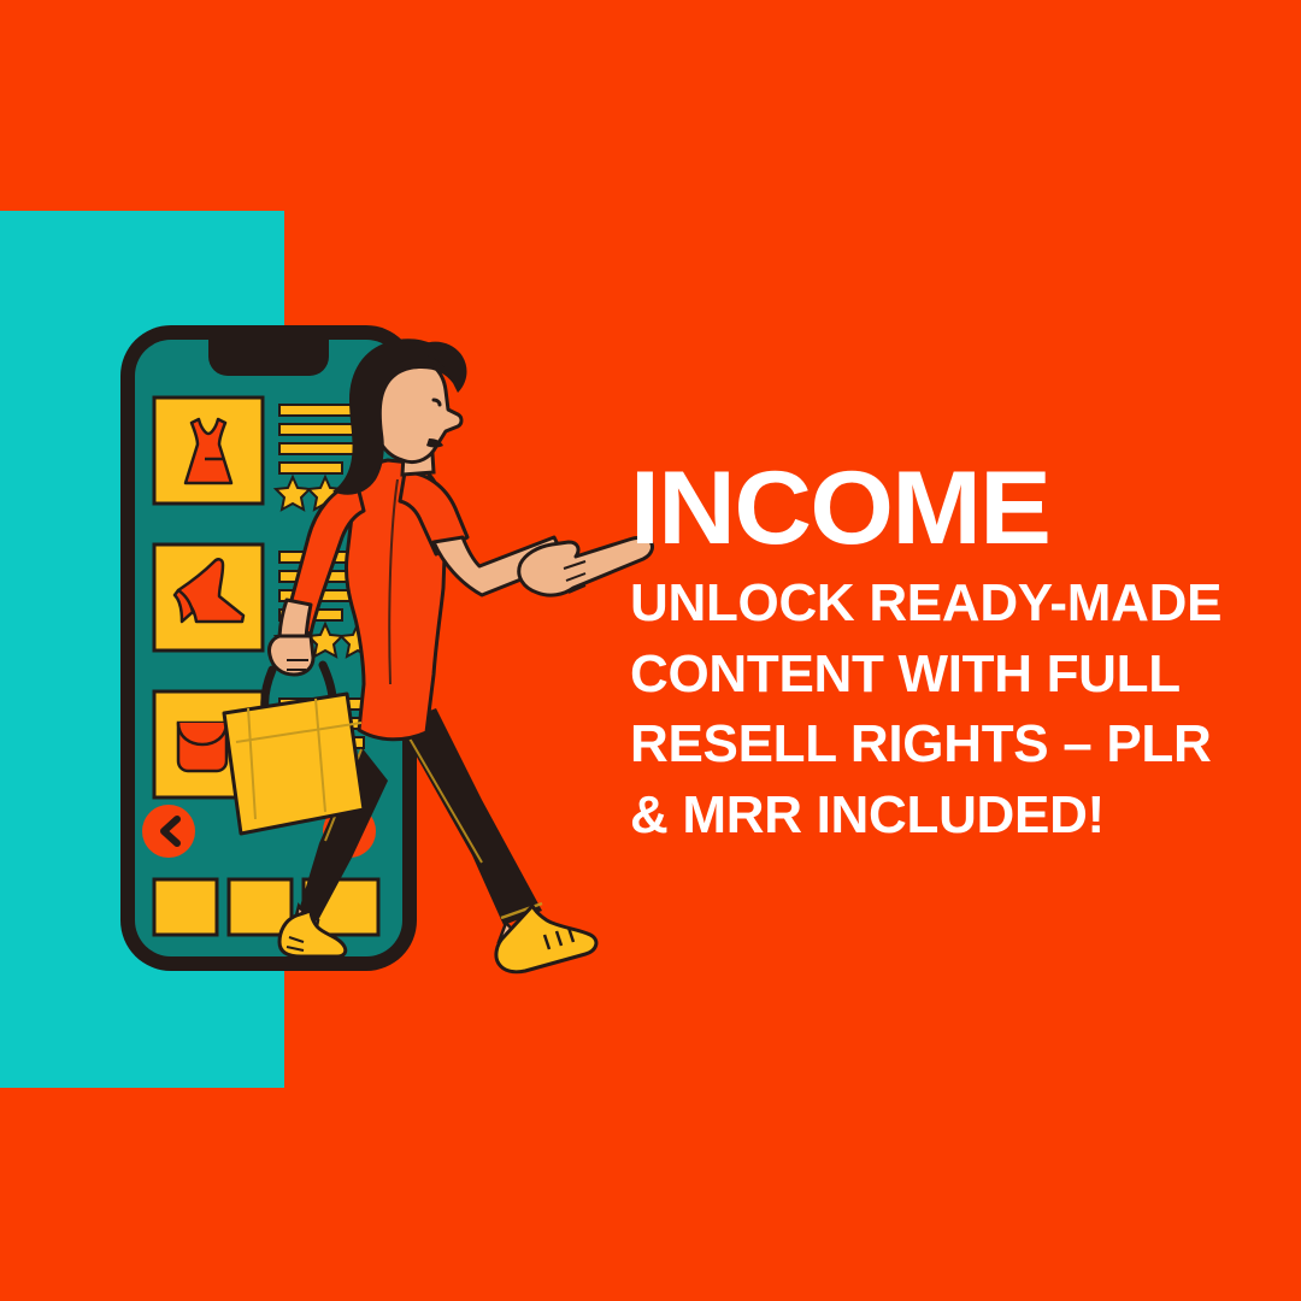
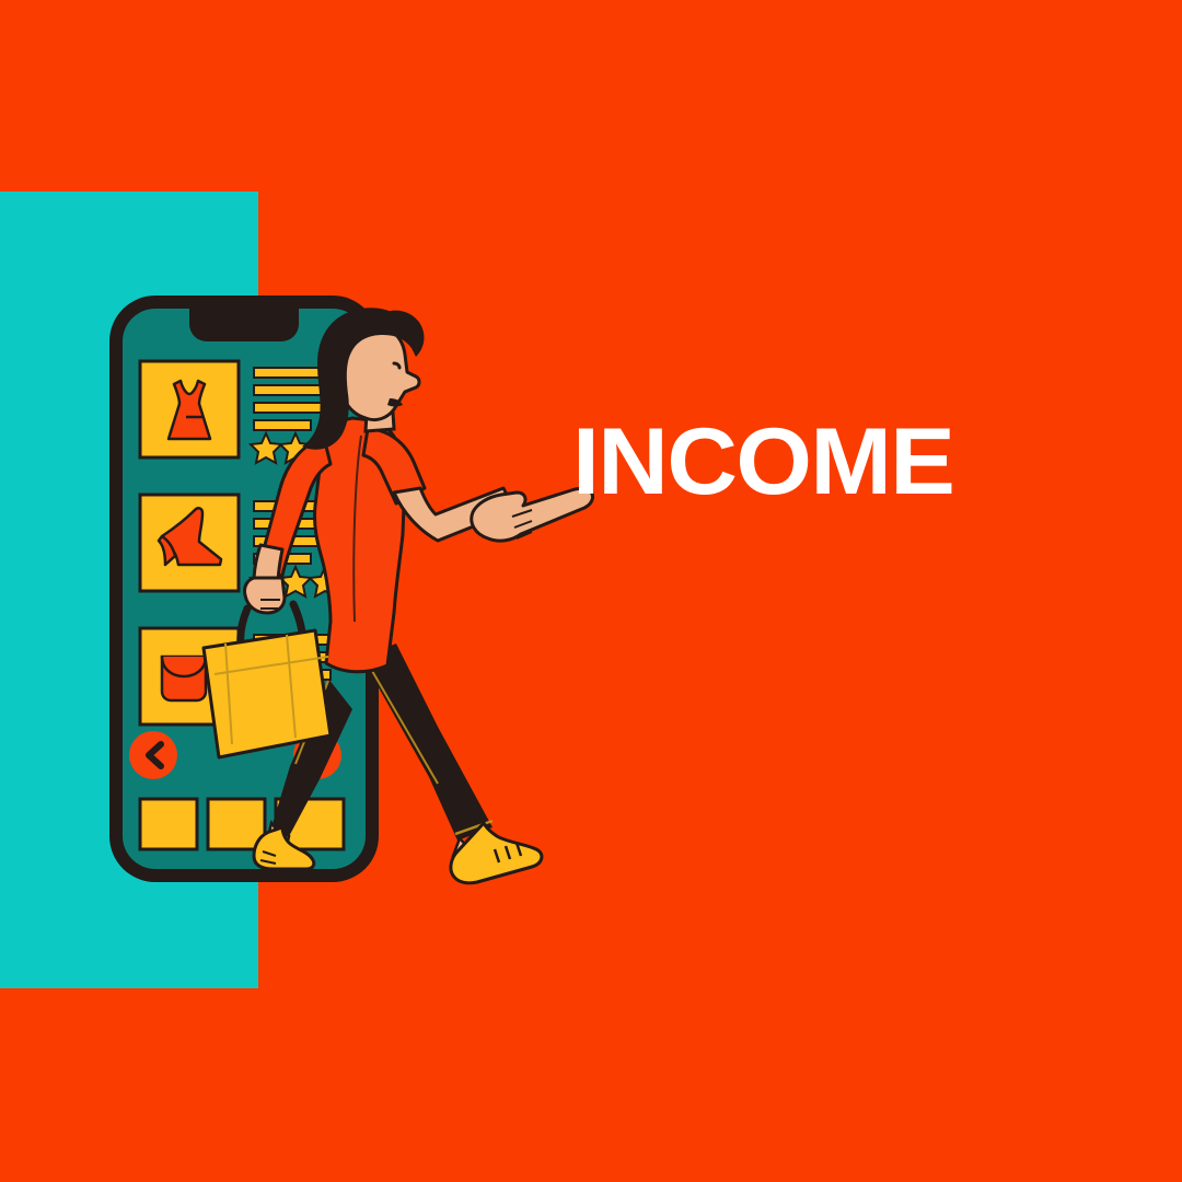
  INCOME
- UNLOCK READY-MADE CONTENT WITH FULL RESELL RIGHTS – PLR & MRR INCLUDED!
